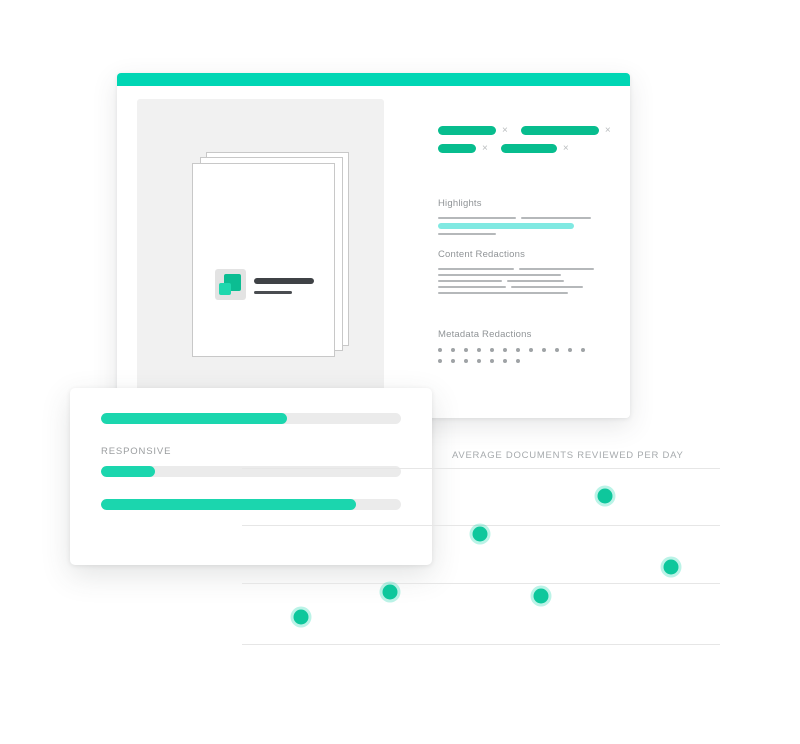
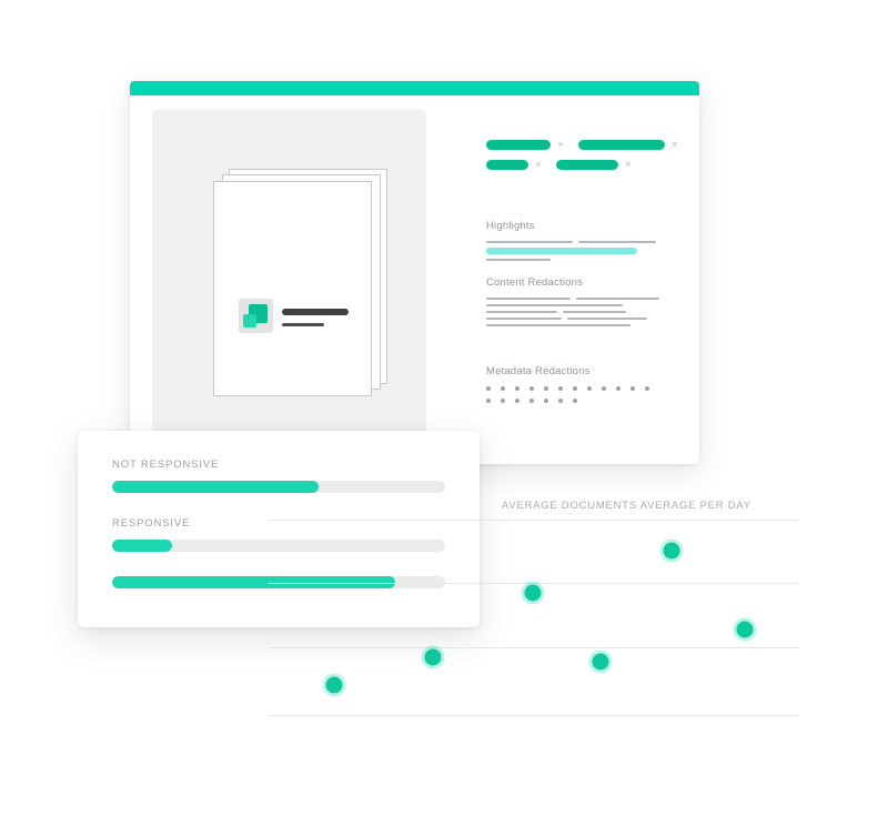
  ×
  ×
  ×
  ×
  Highlights
  Content Redactions
  Metadata Redactions
+ NOT RESPONSIVE
  RESPONSIVE
- AVERAGE DOCUMENTS REVIEWED PER DAY
+ AVERAGE DOCUMENTS AVERAGE PER DAY
